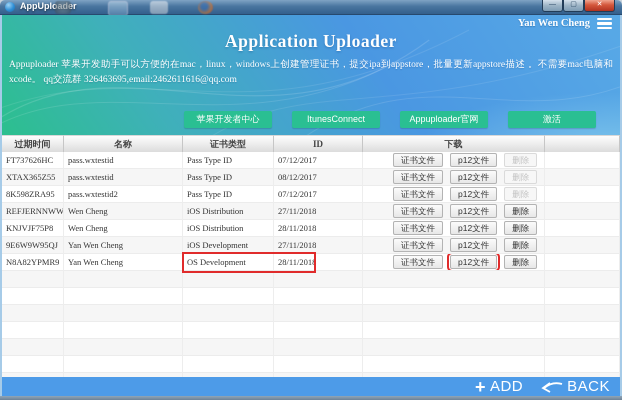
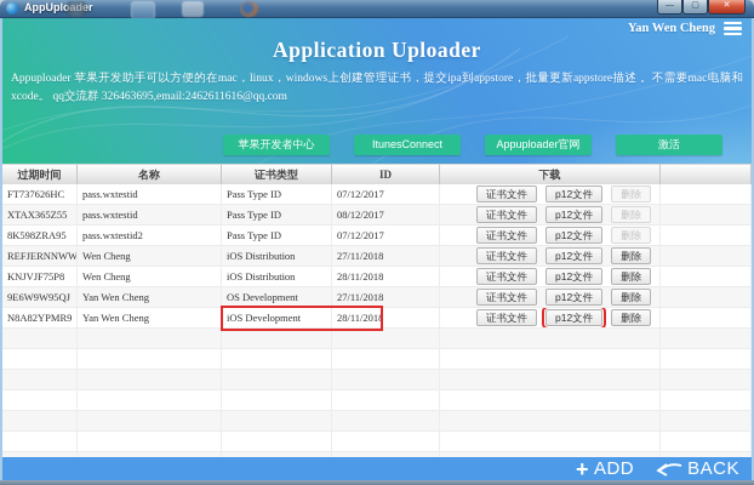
  AppUploader
  Yan Wen Cheng
  Application Uploader
  Appuploader 苹果开发助手可以方便的在mac，linux，windows上创建管理证书，提交ipa到appstore，批量更新appstore描述 。不需要mac电脑和xcode。 qq交流群 326463695,email:2462611616@qq.com
  苹果开发者中心
  ItunesConnect
  Appuploader官网
  激活
  过期时间
  名称
  证书类型
  ID
  下载
  FT737626HC
  pass.wxtestid
  Pass Type ID
  07/12/2017
  证书文件
  p12文件
  删除
  XTAX365Z55
  pass.wxtestid
  Pass Type ID
  08/12/2017
  证书文件
  p12文件
  删除
  8K598ZRA95
  pass.wxtestid2
  Pass Type ID
  07/12/2017
  证书文件
  p12文件
  删除
  REFJERNNWW
  Wen Cheng
  iOS Distribution
  27/11/2018
  证书文件
  p12文件
  删除
  KNJVJF75P8
  Wen Cheng
  iOS Distribution
  28/11/2018
  证书文件
  p12文件
  删除
  9E6W9W95QJ
  Yan Wen Cheng
- iOS Development
+ OS Development
  27/11/2018
  证书文件
  p12文件
  删除
  N8A82YPMR9
  Yan Wen Cheng
- OS Development
+ iOS Development
  28/11/2018
  证书文件
  p12文件
  删除
  +
  ADD
  BACK
